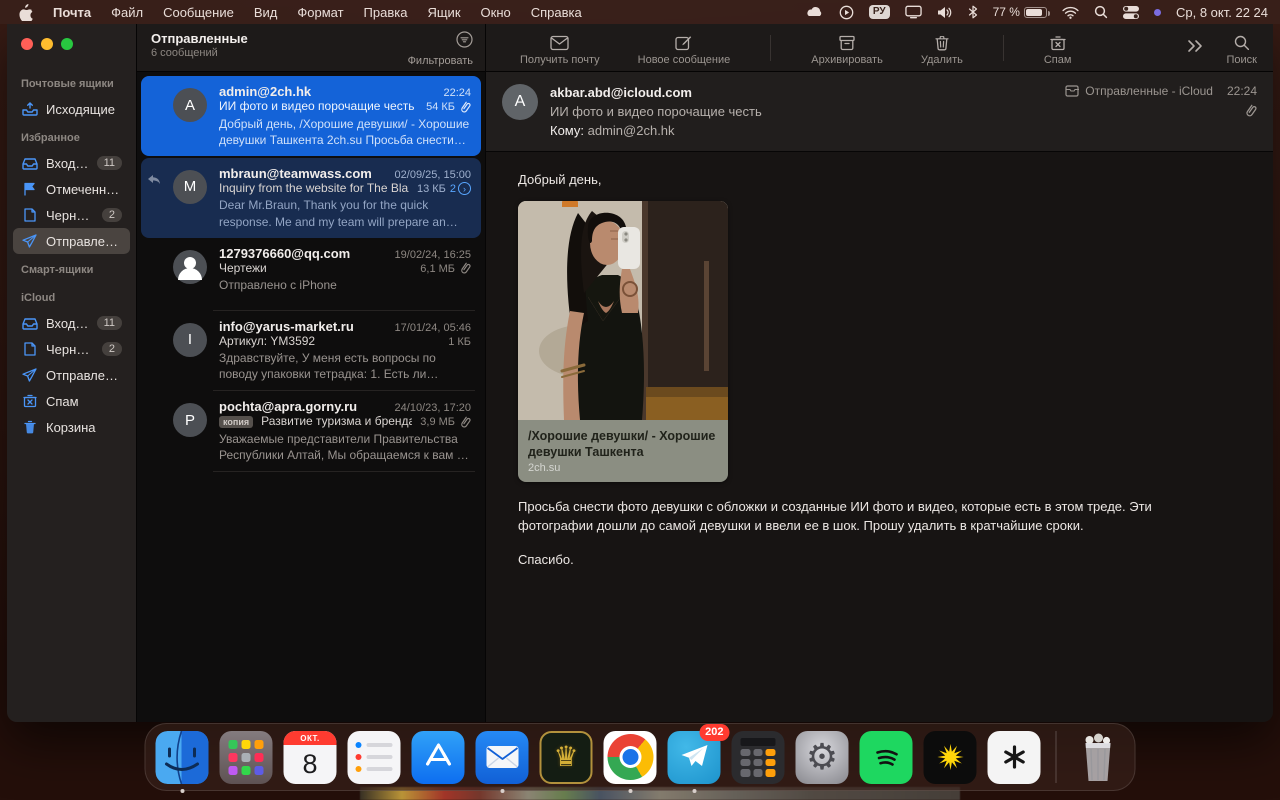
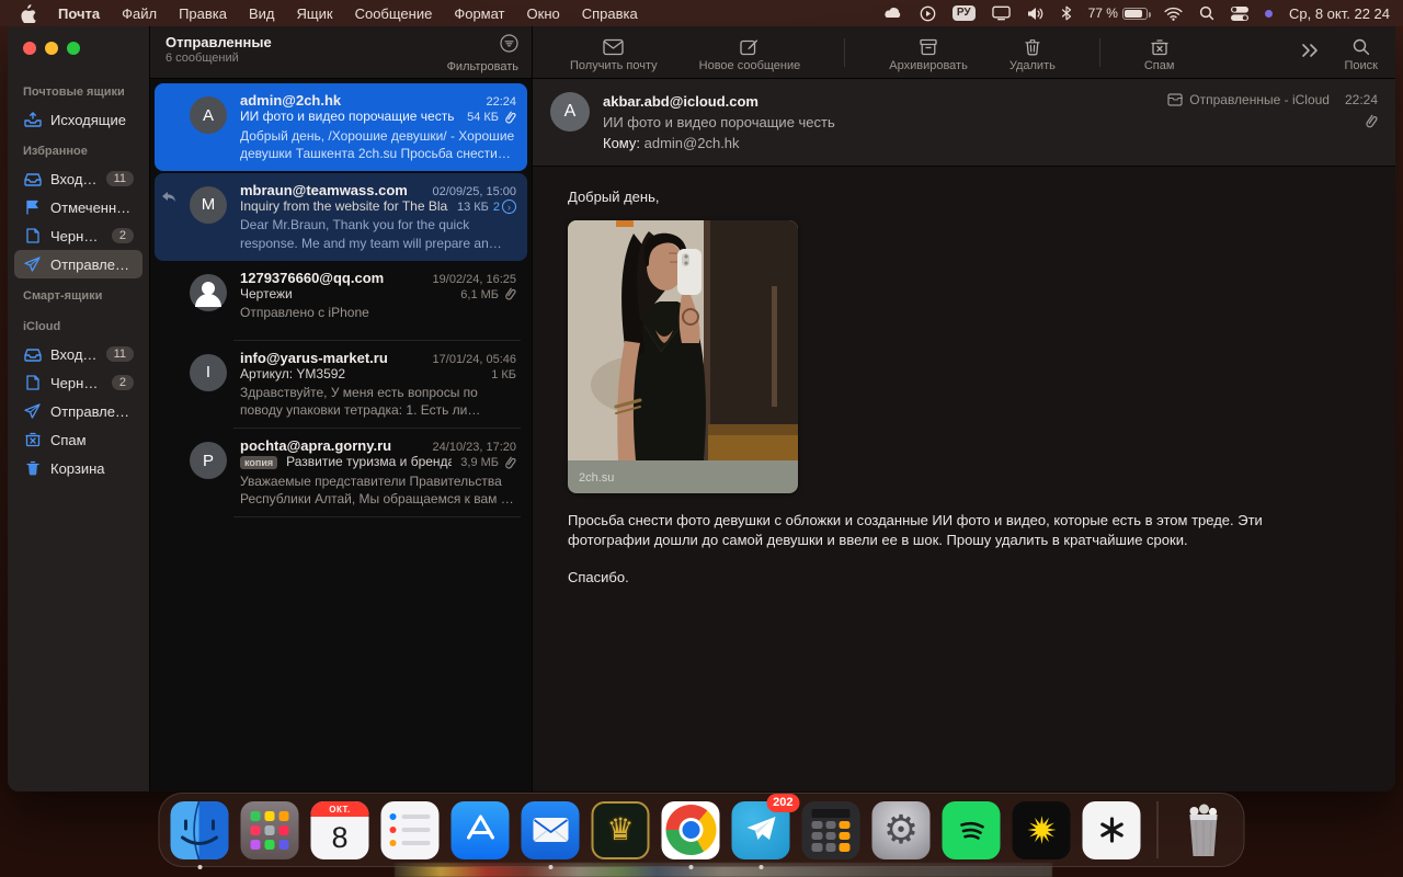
  Почта
  Файл
- Сообщение
+ Правка
  Вид
- Формат
+ Ящик
- Правка
+ Сообщение
- Ящик
+ Формат
  Окно
  Справка
  РУ
  77 %
  Ср, 8 окт. 22 24
  Почтовые ящики
  Исходящие
  Избранное
  Входящ
  11
  Отмеченные
  2
  Отправленн
  Смарт-ящики
  iCloud
  Входящ
  11
  2
  Отправленн
  Спам
  Корзина
  Отправленные
  6 сообщений
  Фильтровать
  A
  admin@2ch.hk
  22:24
  ИИ фото и видео порочащие честь
  54 КБ
  Добрый день, /Хорошие девушки/ - Хорошие девушки Ташкента 2ch.su Просьба снести
  M
  mbraun@teamwass.com
  02/09/25, 15:00
  Inquiry from the website for The Bla
  13 КБ
  2
  ›
  Dear Mr.Braun, Thank you for the quick response. Me and my team will prepare an
  1279376660@qq.com
  19/02/24, 16:25
  Чертежи
  6,1 МБ
  Отправлено с iPhone
  I
  info@yarus-market.ru
  17/01/24, 05:46
  Артикул: YM3592
  1 КБ
  Здравствуйте, У меня есть вопросы по поводу упаковки тетрадка: 1. Есть ли
  P
  pochta@apra.gorny.ru
  24/10/23, 17:20
  копия
  Развитие туризма и бренда
  3,9 МБ
  Уважаемые представители Правительства Республики Алтай, Мы обращаемся к вам с
  Получить почту
  Новое сообщение
  Архивировать
  Удалить
  Спам
  Поиск
  A
  akbar.abd@icloud.com
  ИИ фото и видео порочащие честь
  Кому: admin@2ch.hk
  Отправленные - iCloud
  22:24
  Добрый день,
- /Хорошие девушки/ - Хорошие девушки Ташкента
  2ch.su
  Просьба снести фото девушки с обложки и созданные ИИ фото и видео, которые есть в этом треде. Эти фотографии дошли до самой девушки и ввели ее в шок. Прошу удалить в кратчайшие сроки.
  Спасибо.
  ОКТ.
  8
  ♛
  202
  ⚙
